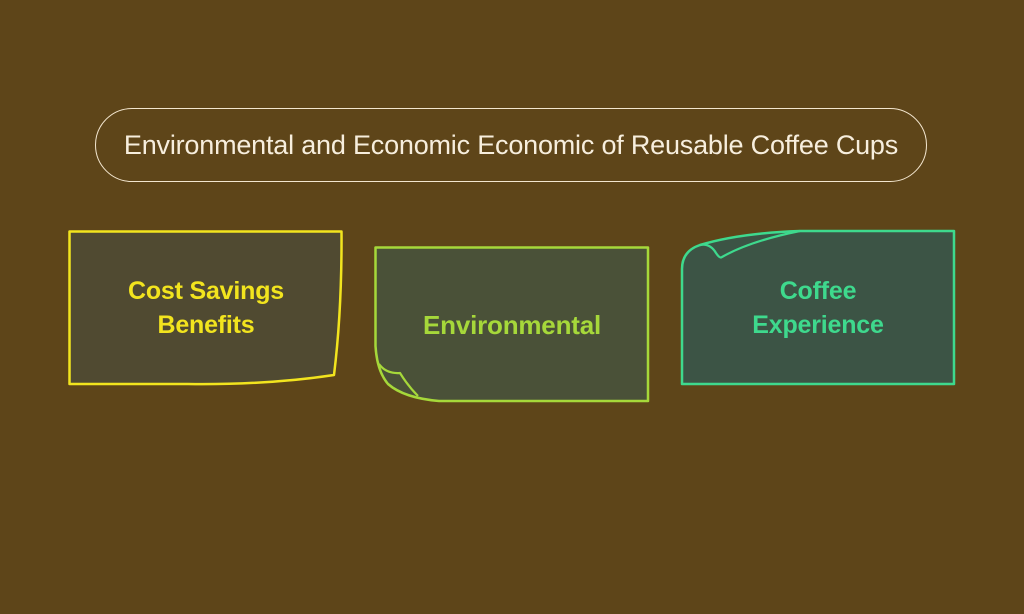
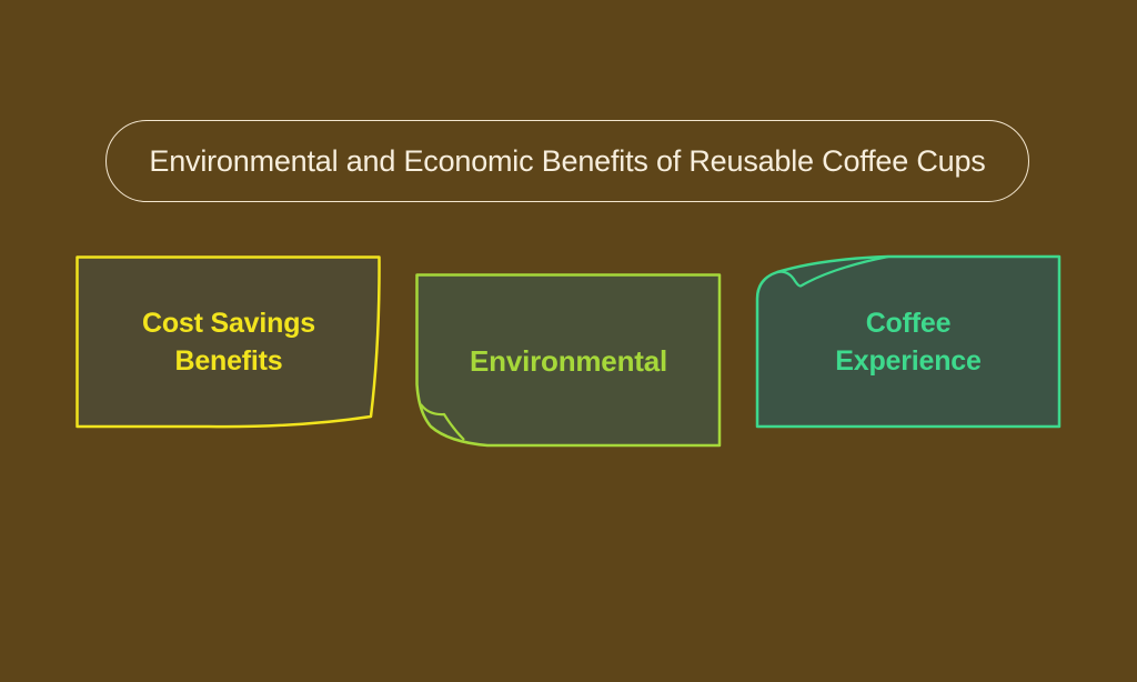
- Environmental and Economic Economic of Reusable Coffee Cups
+ Environmental and Economic Benefits of Reusable Coffee Cups
  Cost Savings
  Benefits
  Environmental
  Coffee
  Experience
